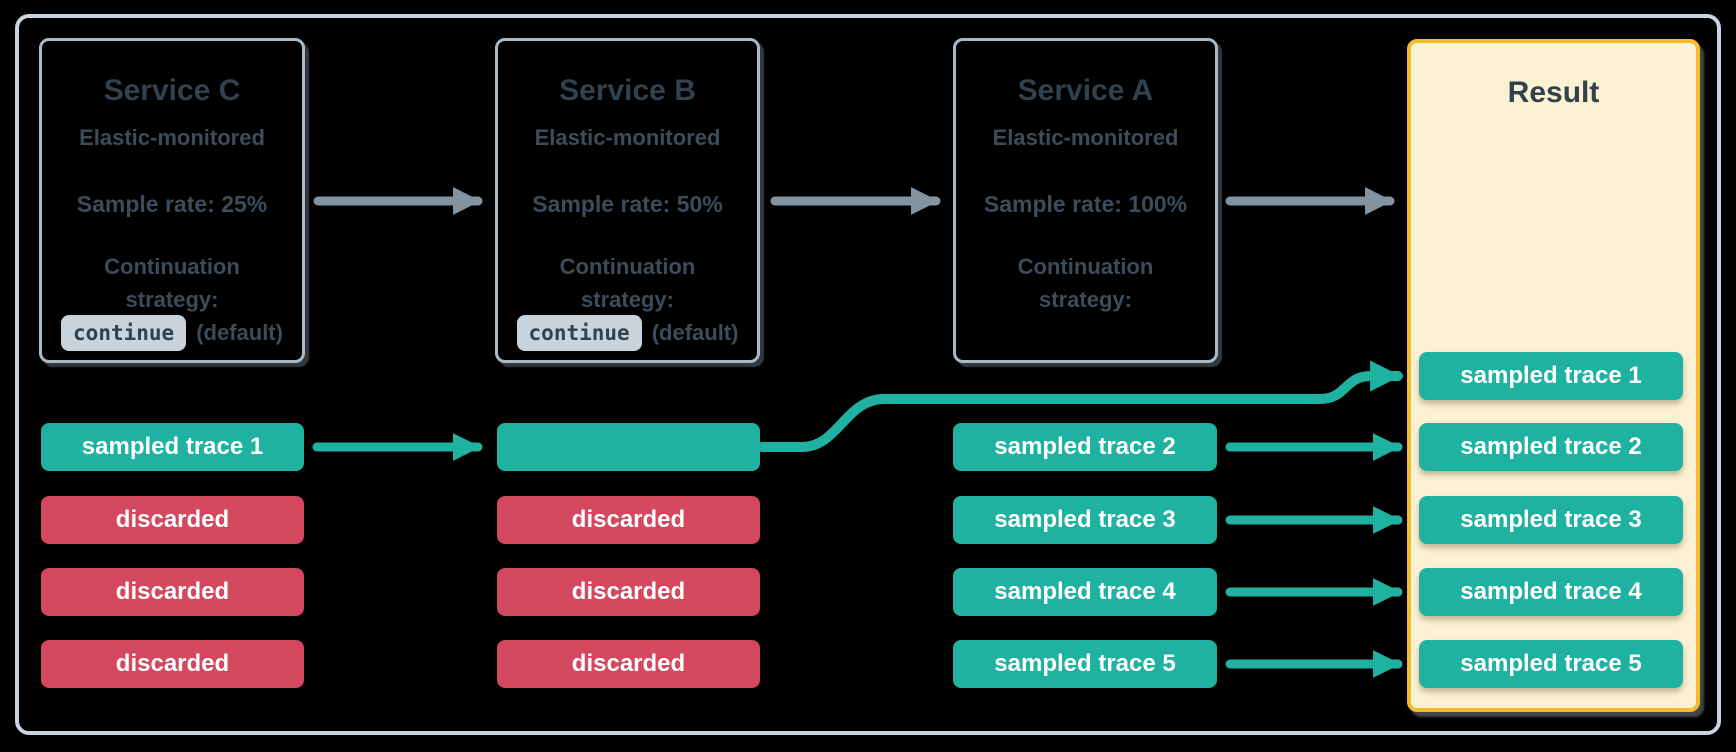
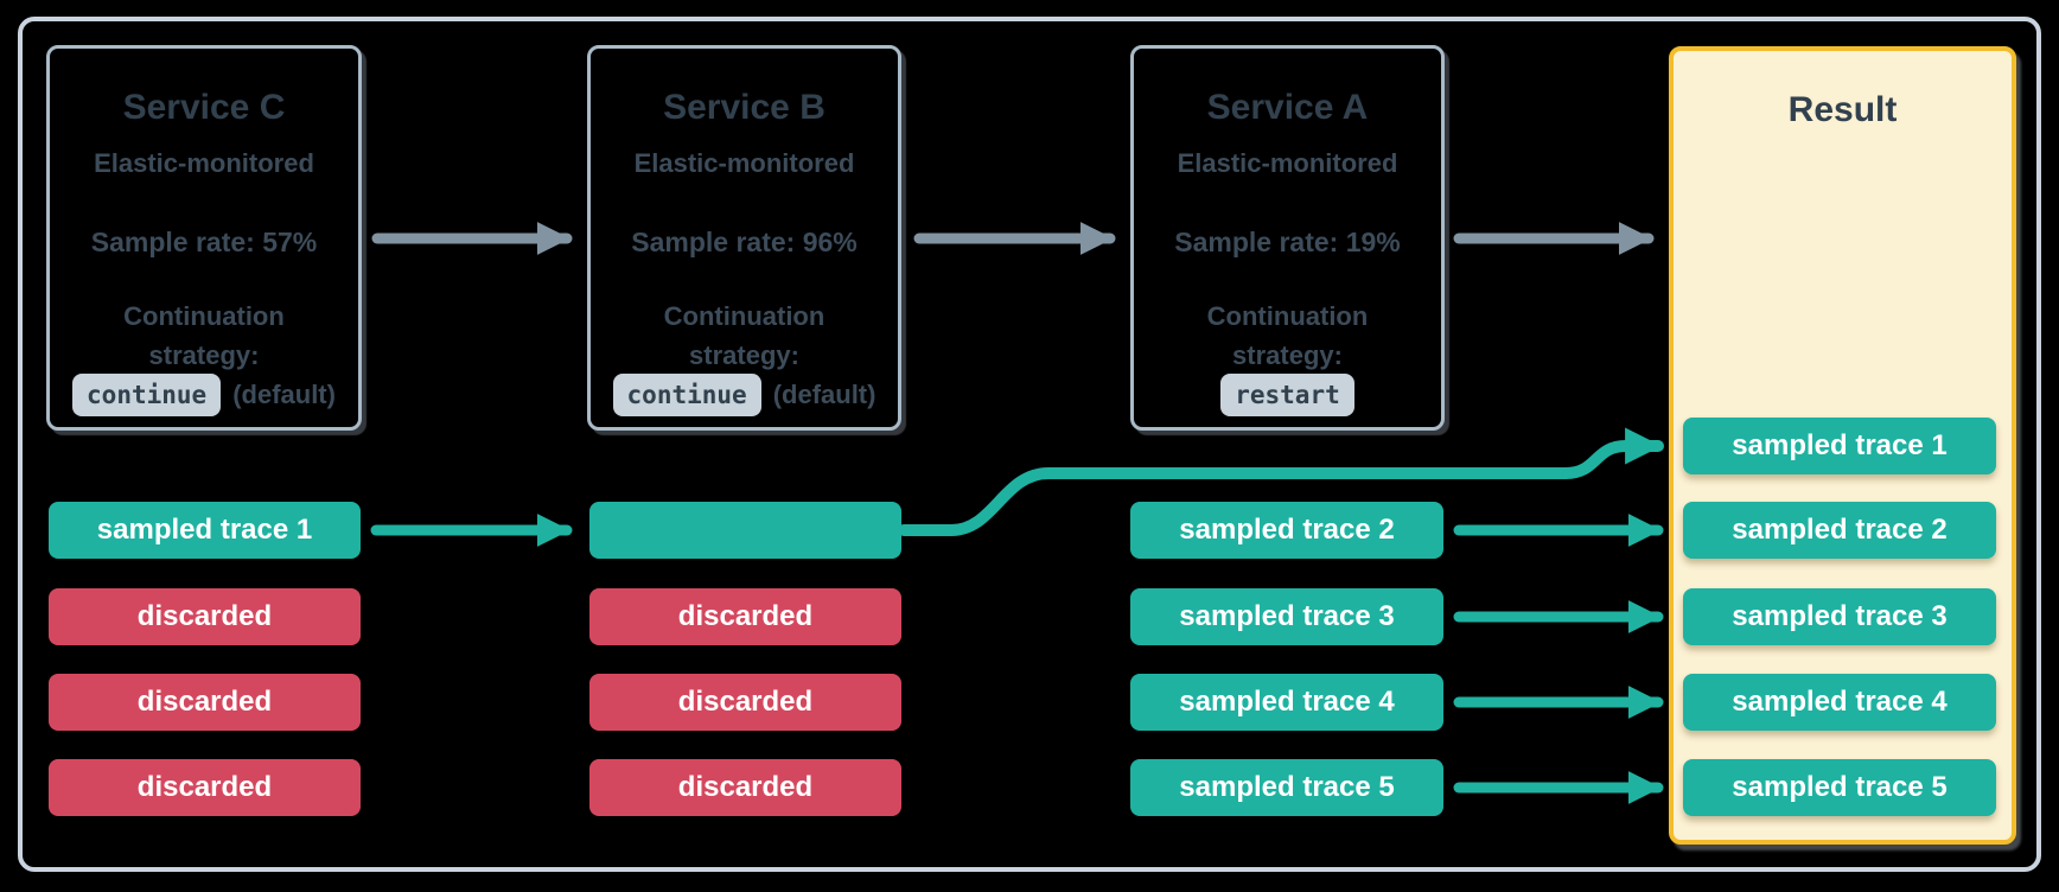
  Service C
  Elastic-monitored
- Sample rate: 25%
+ Sample rate: 57%
  Continuation
  strategy:
  continue
  (default)
  Service B
  Elastic-monitored
- Sample rate: 50%
+ Sample rate: 96%
  Continuation
  strategy:
  continue
  (default)
  Service A
  Elastic-monitored
- Sample rate: 100%
+ Sample rate: 19%
  Continuation
  strategy:
+ restart
  Result
  sampled trace 1
  discarded
  discarded
  discarded
  discarded
  discarded
  discarded
  sampled trace 2
  sampled trace 3
  sampled trace 4
  sampled trace 5
  sampled trace 1
  sampled trace 2
  sampled trace 3
  sampled trace 4
  sampled trace 5
